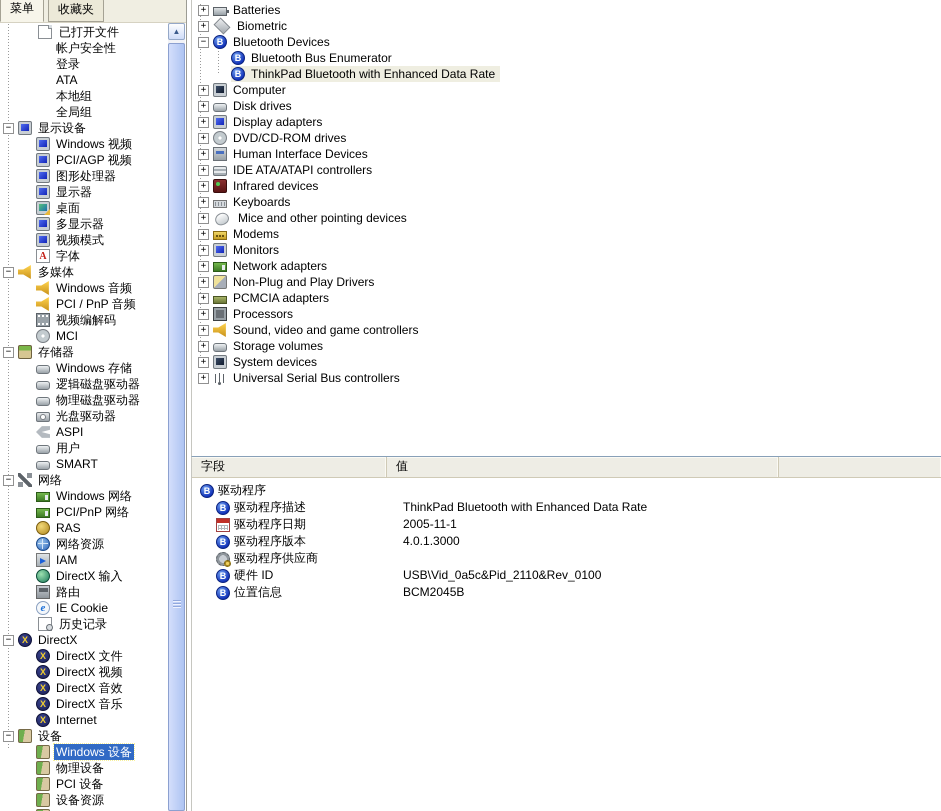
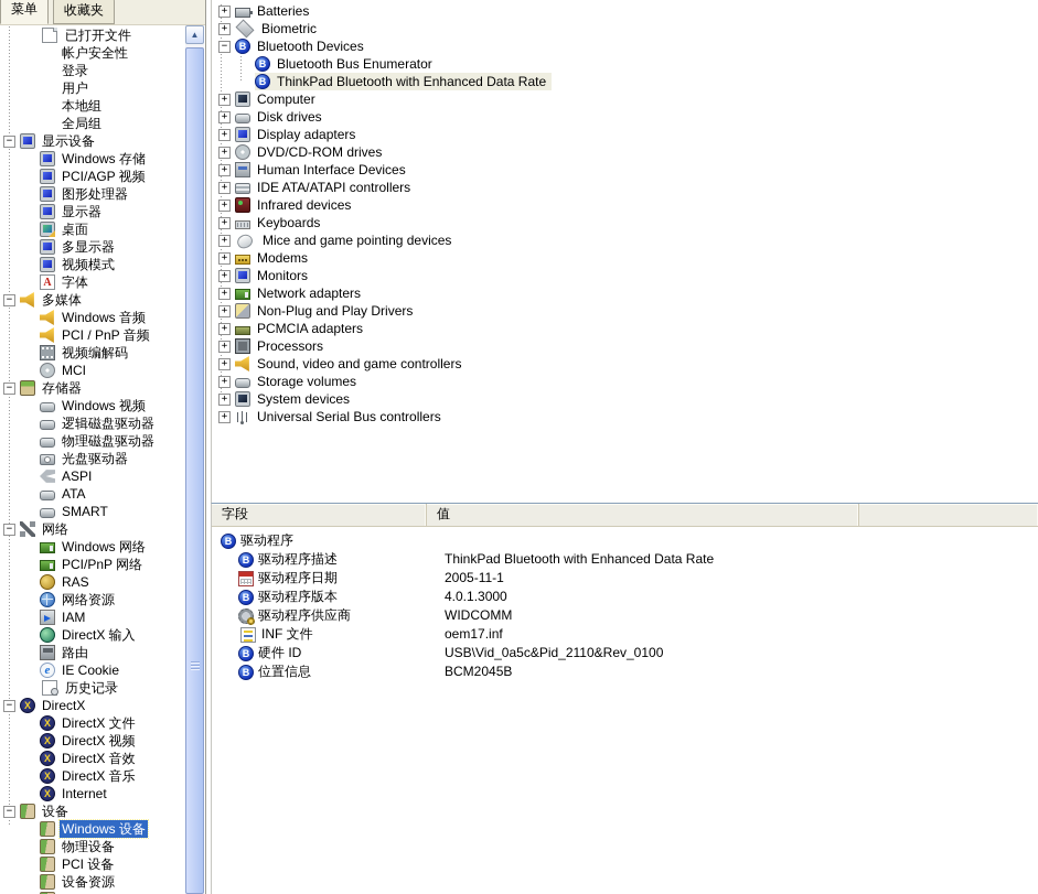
  菜单
  收藏夹
  已打开文件
  帐户安全性
  登录
- ATA
+ 用户
  本地组
  全局组
  −
  显示设备
- Windows 视频
+ Windows 存储
  PCI/AGP 视频
  图形处理器
  显示器
  桌面
  多显示器
  视频模式
  字体
  −
  多媒体
  Windows 音频
  PCI / PnP 音频
  视频编解码
  MCI
  −
  存储器
- Windows 存储
+ Windows 视频
  逻辑磁盘驱动器
  物理磁盘驱动器
  光盘驱动器
  ASPI
- 用户
+ ATA
  SMART
  −
  网络
  Windows 网络
  PCI/PnP 网络
  RAS
  网络资源
  IAM
  DirectX 输入
  路由
  IE Cookie
  历史记录
  −
  DirectX
  DirectX 文件
  DirectX 视频
  DirectX 音效
  DirectX 音乐
  Internet
  −
  设备
  Windows 设备
  物理设备
  PCI 设备
  设备资源
  ▲
  +
  Batteries
  +
  Biometric
  −
  Bluetooth Devices
  Bluetooth Bus Enumerator
  ThinkPad Bluetooth with Enhanced Data Rate
  +
  Computer
  +
  Disk drives
  +
  Display adapters
  +
  DVD/CD-ROM drives
  +
  Human Interface Devices
  +
  IDE ATA/ATAPI controllers
  +
  Infrared devices
  +
  Keyboards
  +
- Mice and other pointing devices
+ Mice and game pointing devices
  +
  Modems
  +
  Monitors
  +
  Network adapters
  +
  Non-Plug and Play Drivers
  +
  PCMCIA adapters
  +
  Processors
  +
  Sound, video and game controllers
  +
  Storage volumes
  +
  System devices
  +
  Universal Serial Bus controllers
  字段
  值
  驱动程序
  驱动程序描述
  ThinkPad Bluetooth with Enhanced Data Rate
  驱动程序日期
  2005-11-1
  驱动程序版本
  4.0.1.3000
  驱动程序供应商
+ WIDCOMM
+ INF 文件
+ oem17.inf
  硬件 ID
  USB\Vid_0a5c&Pid_2110&Rev_0100
  位置信息
  BCM2045B
